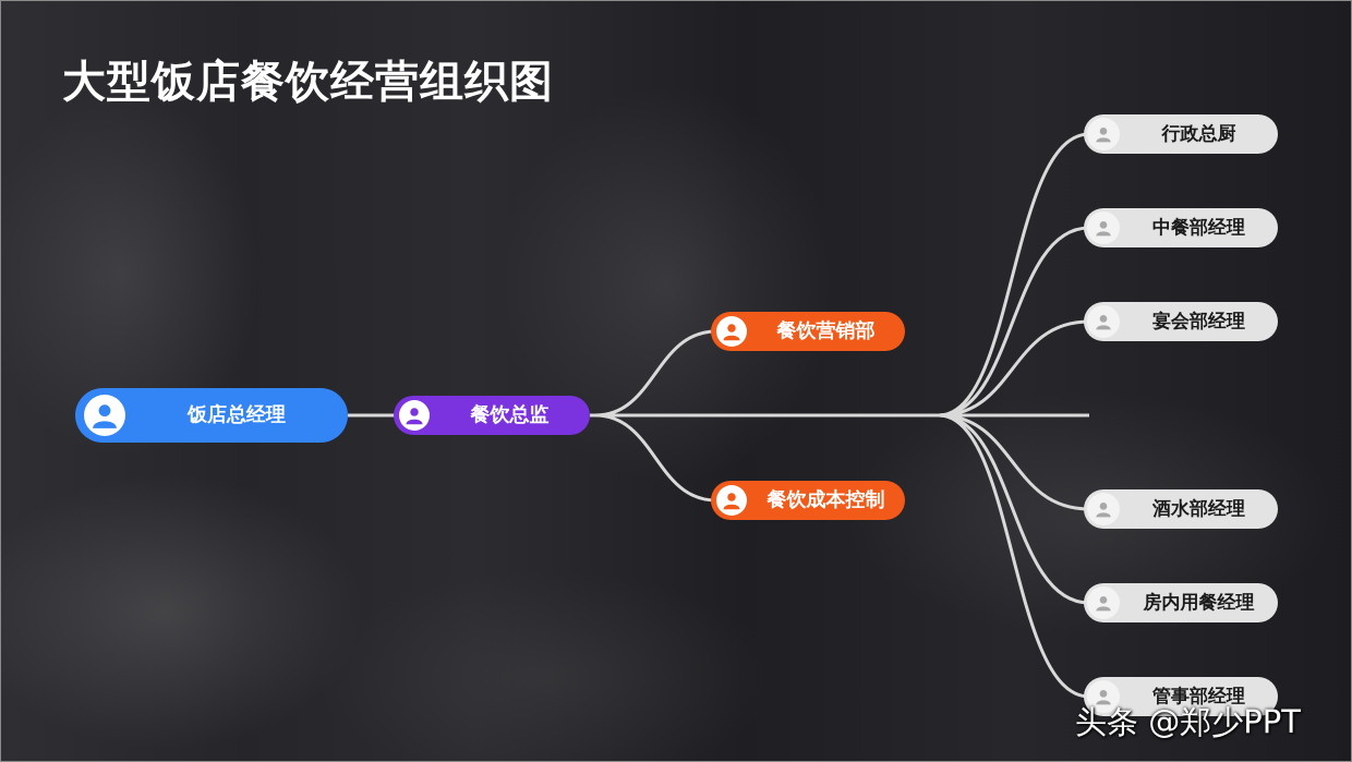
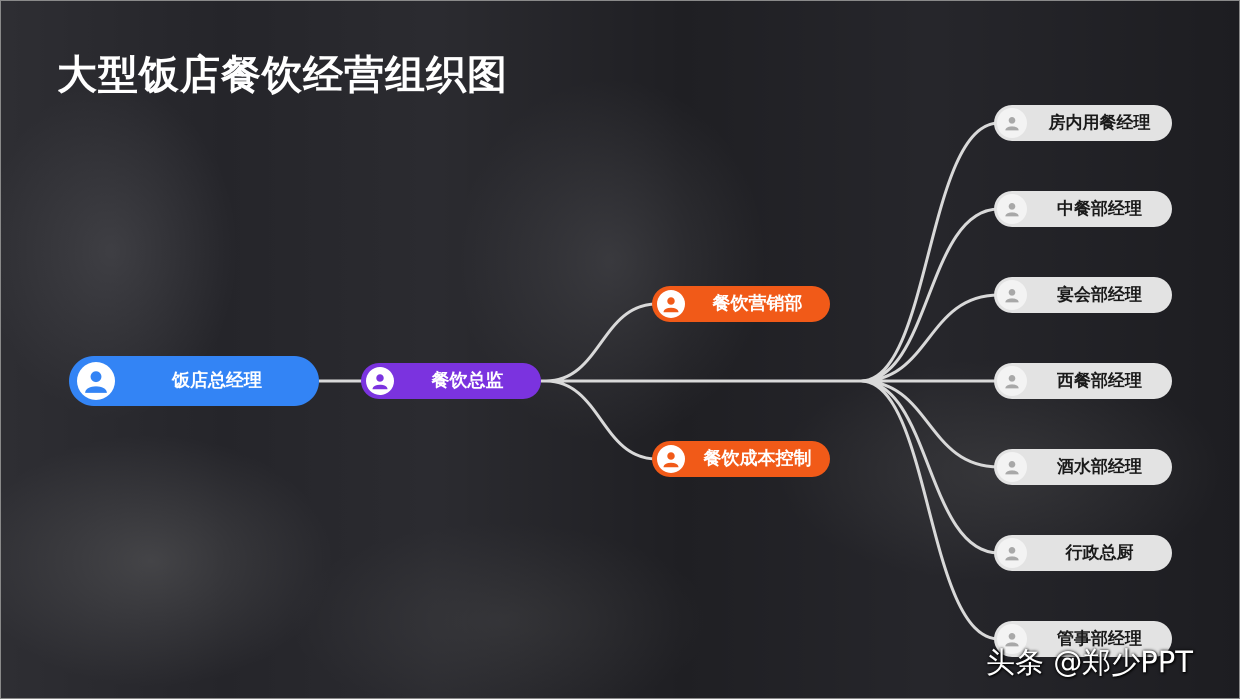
  大型饭店餐饮经营组织图
  饭店总经理
  餐饮总监
  餐饮营销部
  餐饮成本控制
- 行政总厨
+ 房内用餐经理
  中餐部经理
  宴会部经理
+ 西餐部经理
  酒水部经理
- 房内用餐经理
+ 行政总厨
  管事部经理
  头条 @郑少PPT
